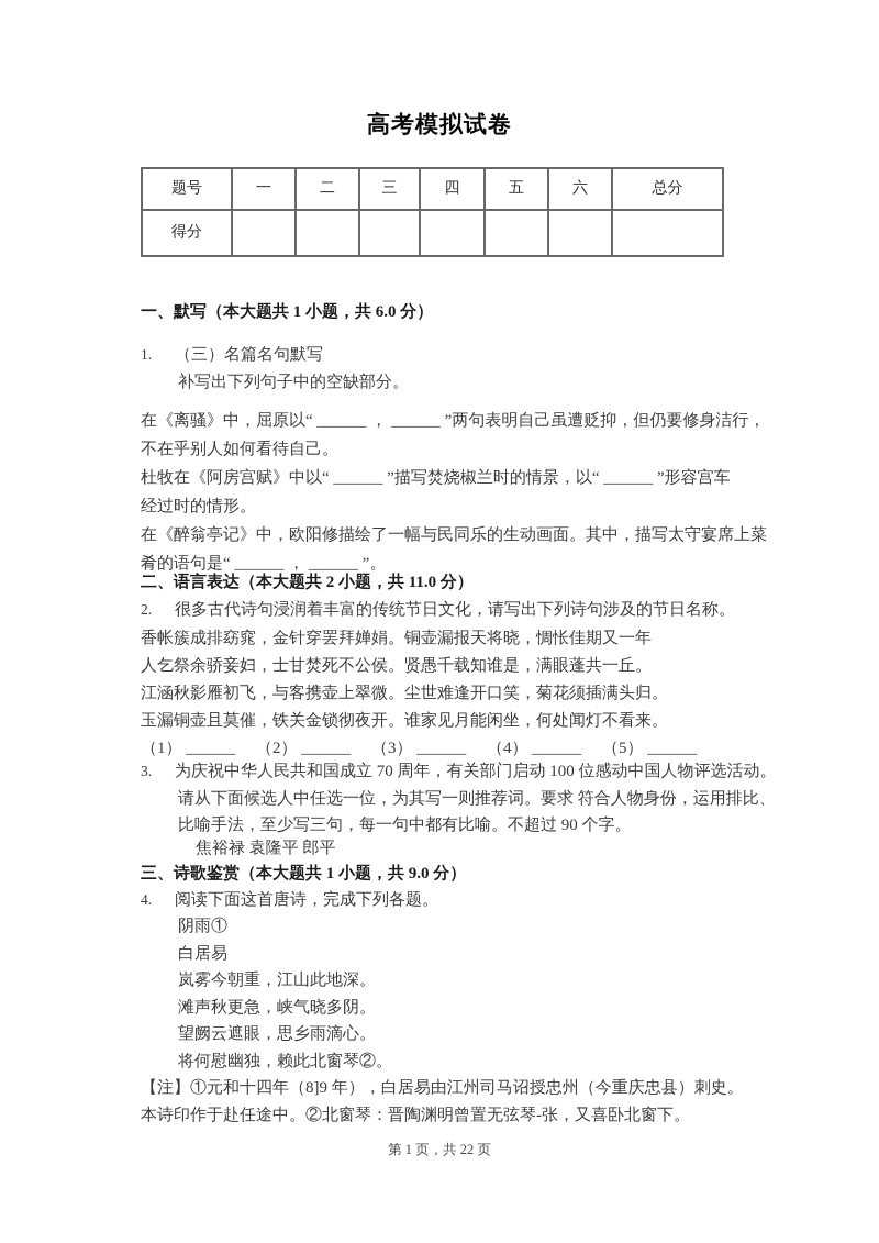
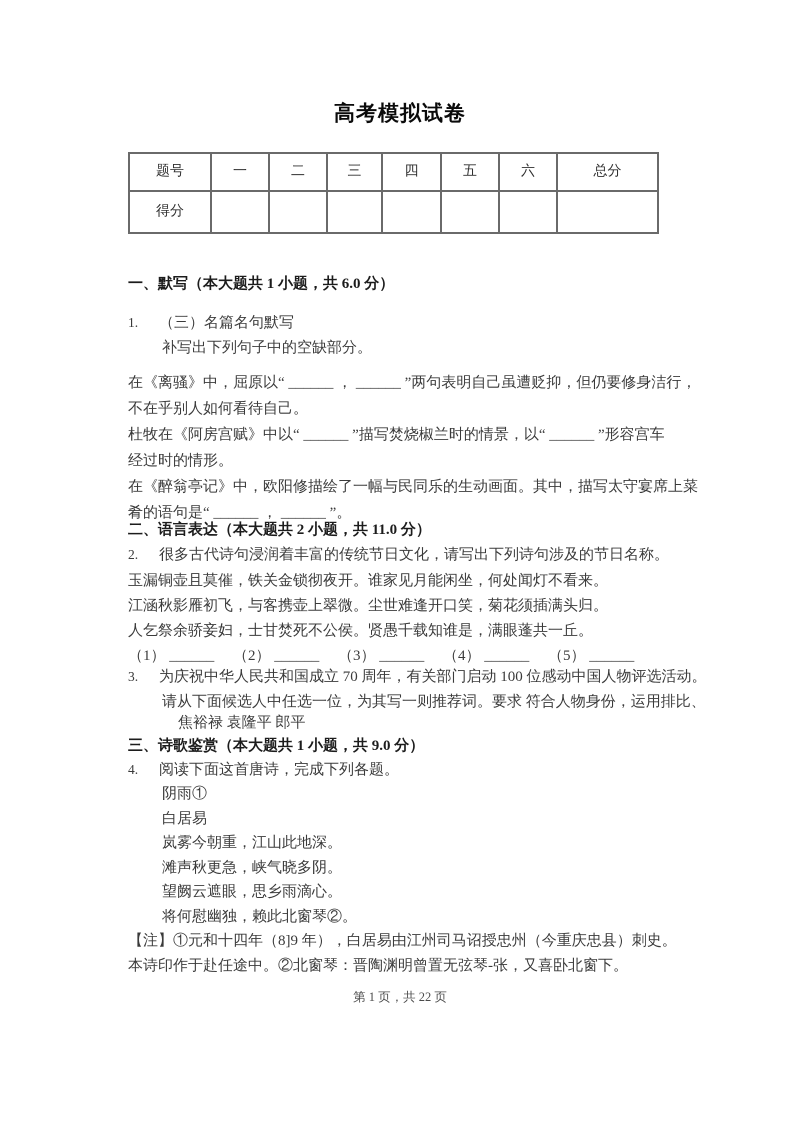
  高考模拟试卷
  题号	一	二	三	四	五	六	总分
  得分
  一、默写（本大题共 1 小题，共 6.0 分）
  1.
  （三）名篇名句默写
  补写出下列句子中的空缺部分。
  在《离骚》中，屈原以“ ______ ， ______ ”两句表明自己虽遭贬抑，但仍要修身洁行，
  不在乎别人如何看待自己。
  杜牧在《阿房宫赋》中以“ ______ ”描写焚烧椒兰时的情景，以“ ______ ”形容宫车
  经过时的情形。
  在《醉翁亭记》中，欧阳修描绘了一幅与民同乐的生动画面。其中，描写太守宴席上菜
  肴的语句是“ ______ ， ______ ”。
  二、语言表达（本大题共 2 小题，共 11.0 分）
  2.
  很多古代诗句浸润着丰富的传统节日文化，请写出下列诗句涉及的节日名称。
- 香帐簇成排窈窕，金针穿罢拜婵娟。铜壶漏报天将晓，惆怅佳期又一年
- 人乞祭余骄妾妇，士甘焚死不公侯。贤愚千载知谁是，满眼蓬共一丘。
+ 玉漏铜壶且莫催，铁关金锁彻夜开。谁家见月能闲坐，何处闻灯不看来。
  江涵秋影雁初飞，与客携壶上翠微。尘世难逢开口笑，菊花须插满头归。
- 玉漏铜壶且莫催，铁关金锁彻夜开。谁家见月能闲坐，何处闻灯不看来。
+ 人乞祭余骄妾妇，士甘焚死不公侯。贤愚千载知谁是，满眼蓬共一丘。
  （1） ______ （2） ______ （3） ______ （4） ______ （5） ______
  3.
  为庆祝中华人民共和国成立 70 周年，有关部门启动 100 位感动中国人物评选活动。
  请从下面候选人中任选一位，为其写一则推荐词。要求 符合人物身份，运用排比、
- 比喻手法，至少写三句，每一句中都有比喻。不超过 90 个字。
  焦裕禄 袁隆平 郎平
  三、诗歌鉴赏（本大题共 1 小题，共 9.0 分）
  4.
  阅读下面这首唐诗，完成下列各题。
  阴雨①
  白居易
  岚雾今朝重，江山此地深。
  滩声秋更急，峡气晓多阴。
  望阙云遮眼，思乡雨滴心。
  将何慰幽独，赖此北窗琴②。
  【注】①元和十四年（8]9 年），白居易由江州司马诏授忠州（今重庆忠县）刺史。
  本诗印作于赴任途中。②北窗琴：晋陶渊明曾置无弦琴-张，又喜卧北窗下。
  第 1 页，共 22 页
